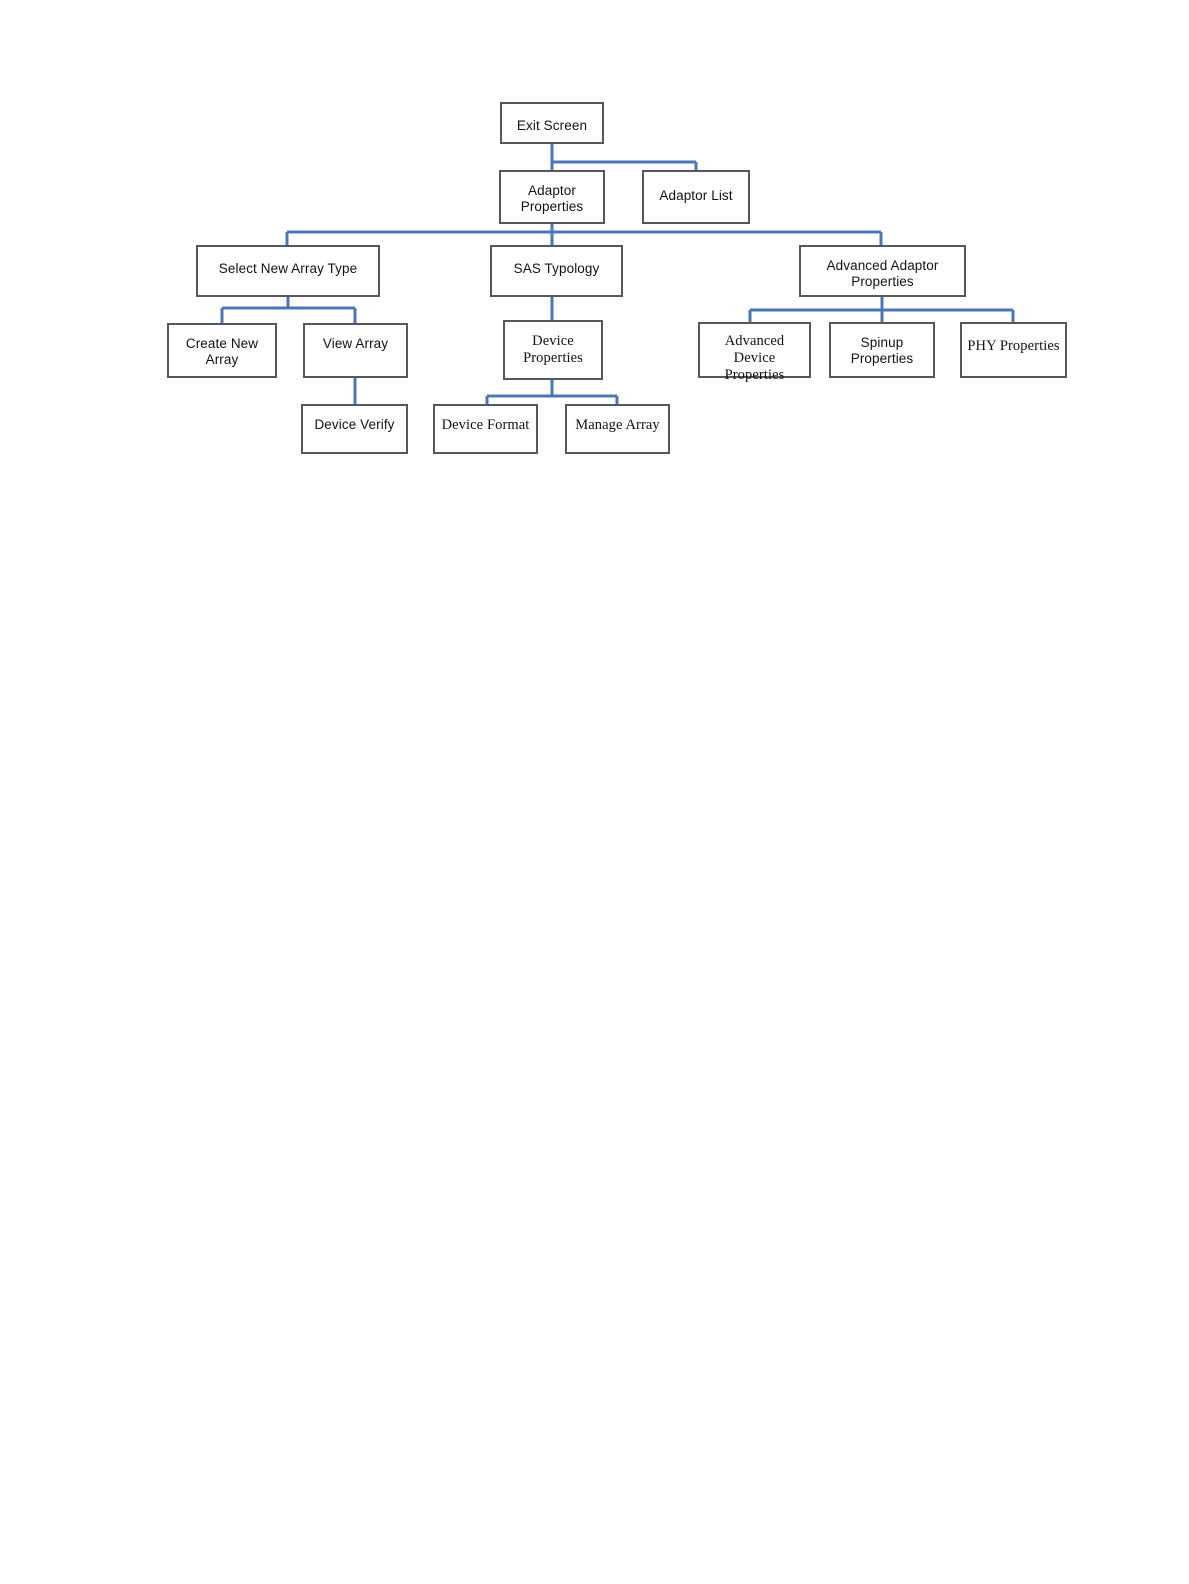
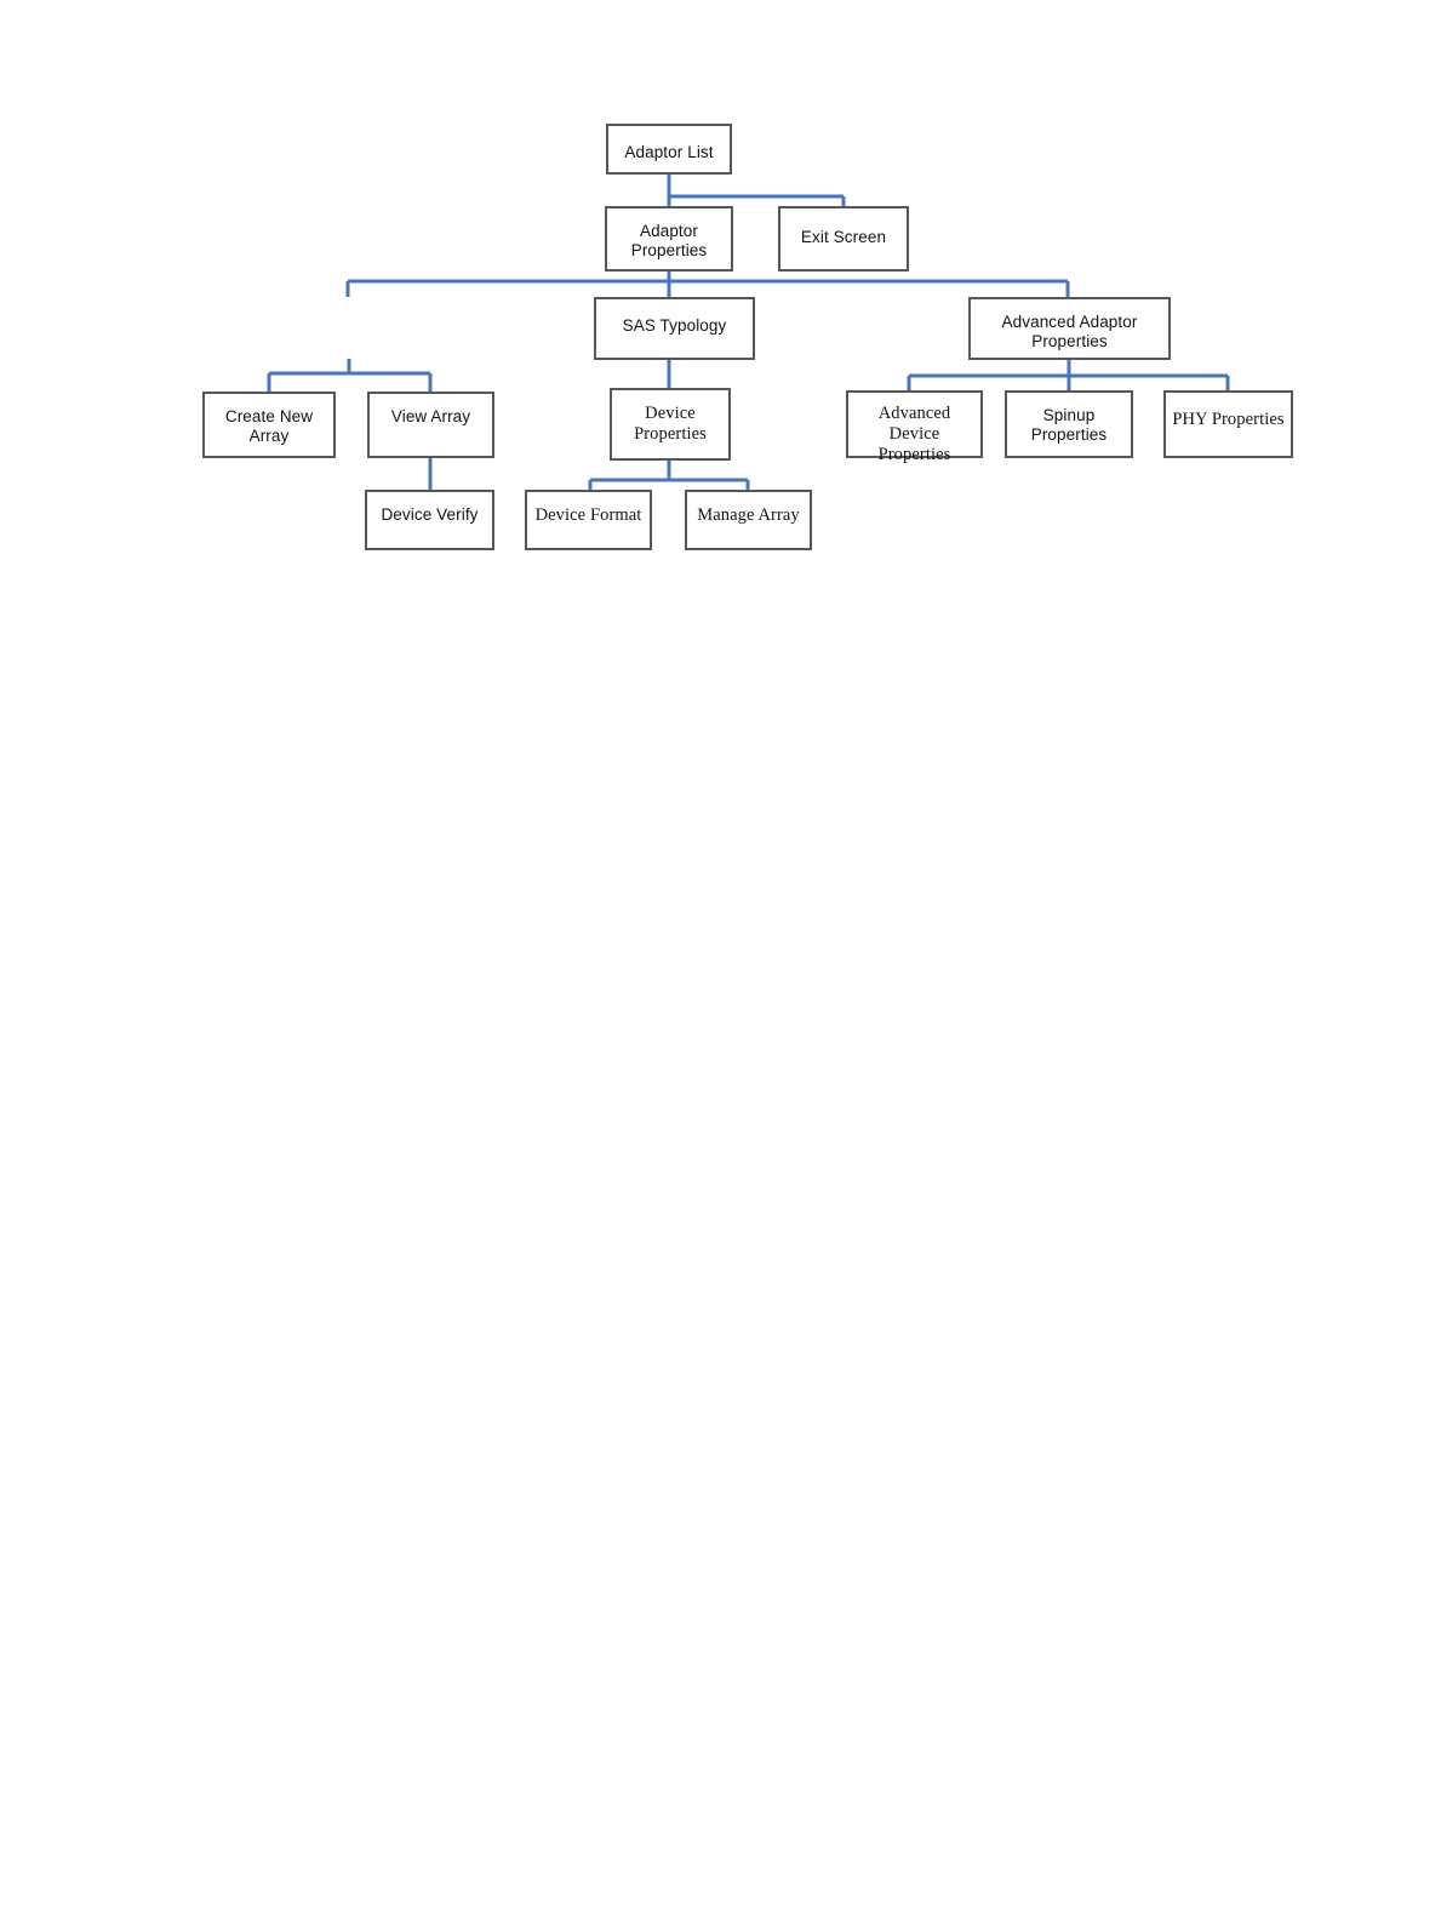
- Exit Screen
+ Adaptor List
  Adaptor
  Properties
- Adaptor List
+ Exit Screen
- Select New Array Type
  SAS Typology
  Advanced Adaptor
  Properties
  Create New
  Array
  View Array
  Device
  Properties
  Advanced
  Device
  Properties
  Spinup
  Properties
  PHY Properties
  Device Verify
  Device Format
  Manage Array
